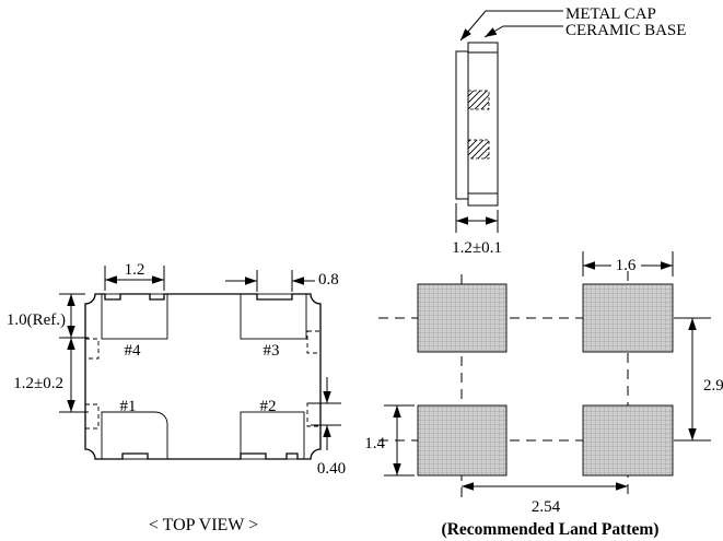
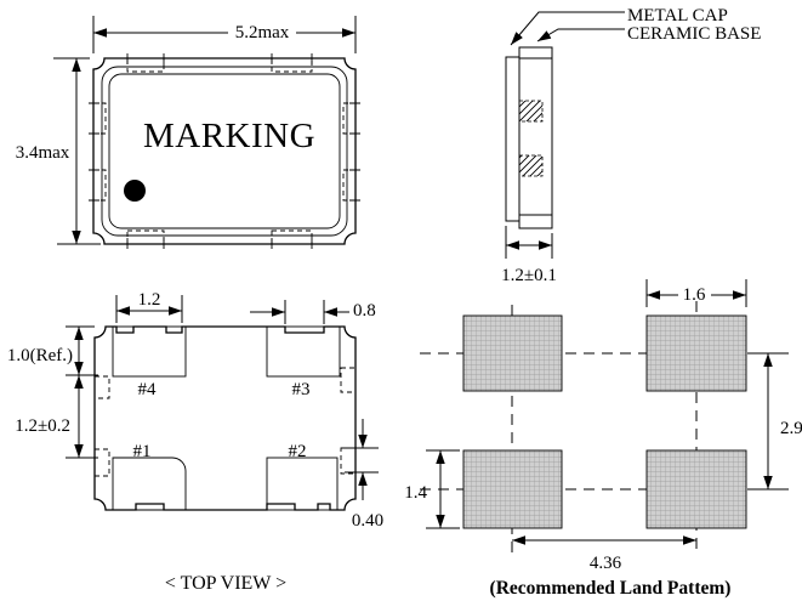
+ MARKING
+ 5.2max
+ 3.4max
  METAL CAP
  CERAMIC BASE
  1.2±0.1
  #4
  #3
  #1
  #2
  1.2
  0.8
  1.0(Ref.)
  1.2±0.2
  0.40
  < TOP VIEW >
  1.6
  2.9
  1.4
- 2.54
+ 4.36
  (Recommended Land Pattem)
